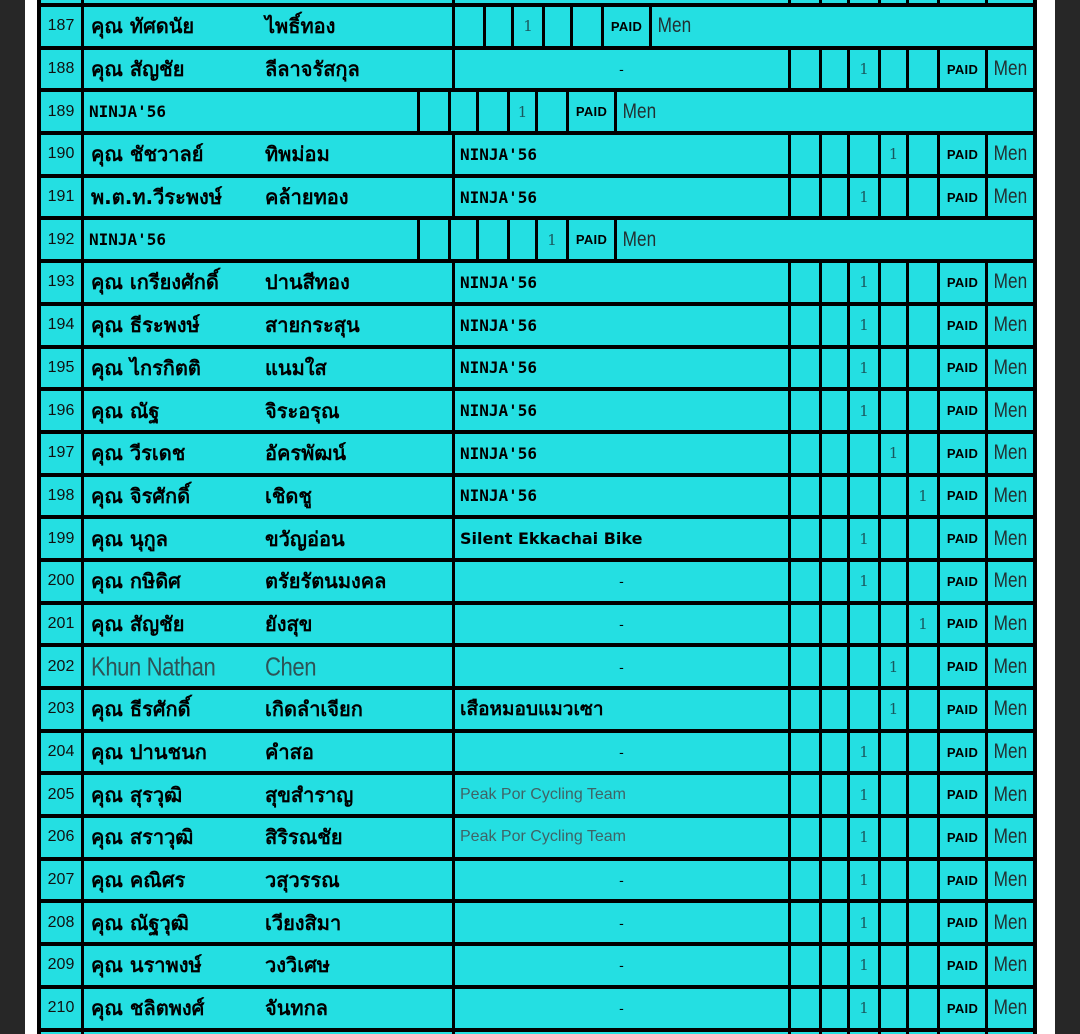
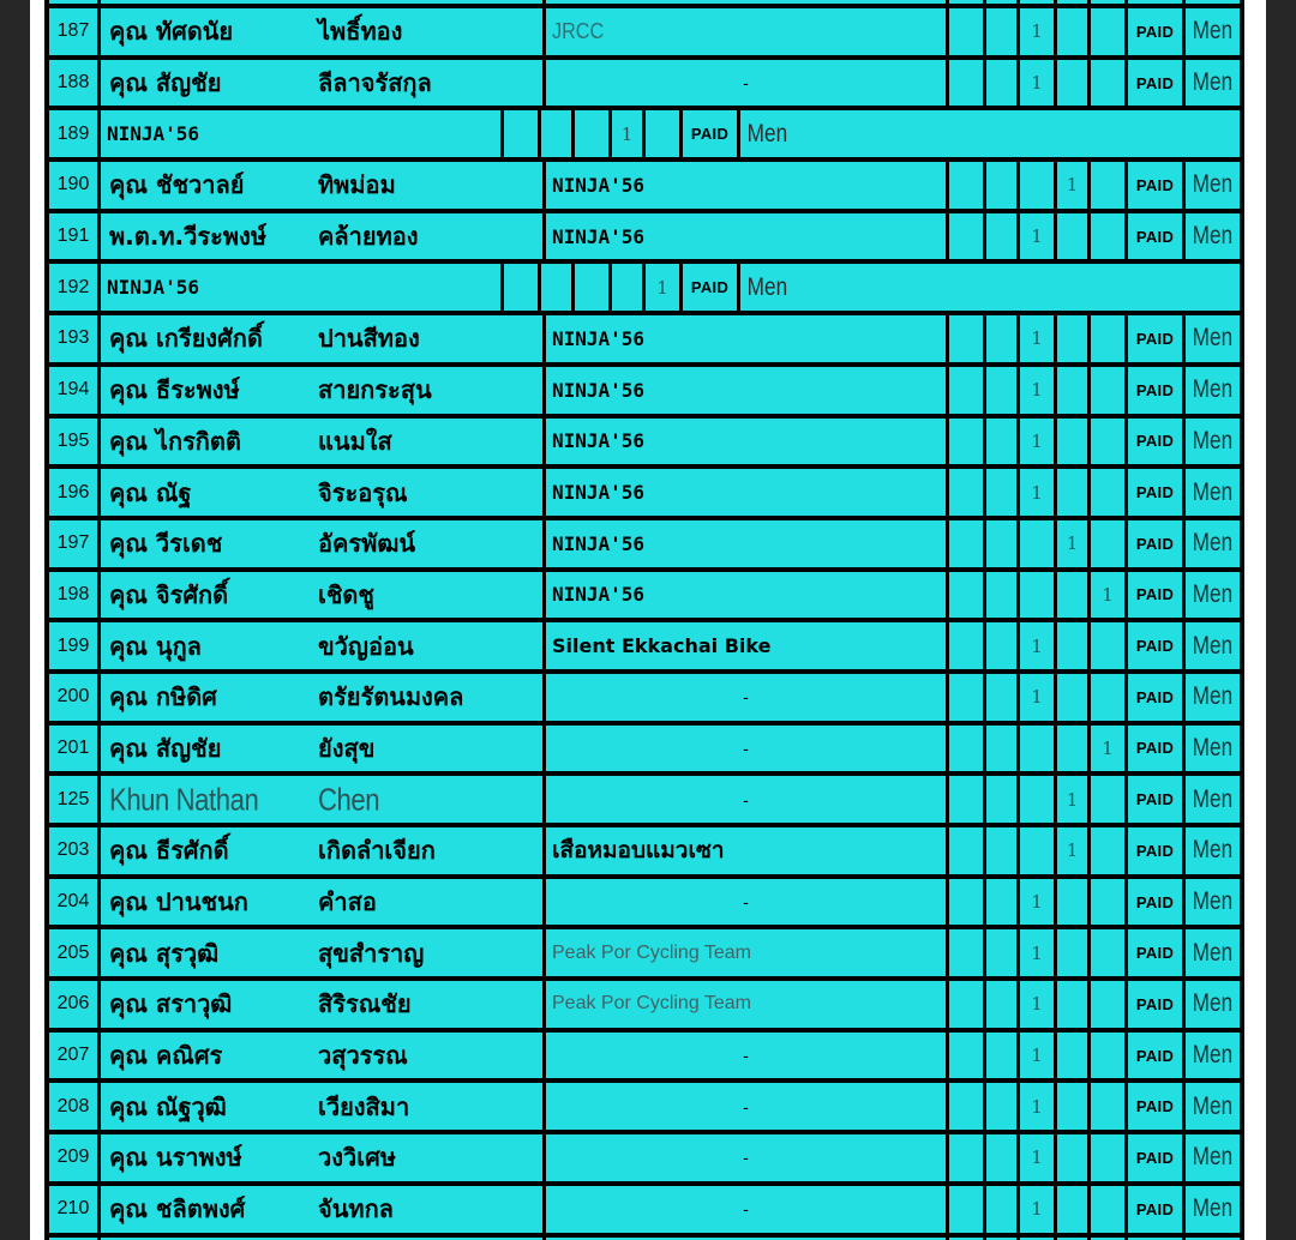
  187
  คุณ ทัศดนัย
  ไพธิ์ทอง
+ JRCC
  1
  PAID
  Men
  188
  คุณ สัญชัย
  ลีลาจรัสกุล
  -
  1
  PAID
  Men
  189
  NINJA'56
  1
  PAID
  Men
  190
  คุณ ชัชวาลย์
  ทิพม่อม
  NINJA'56
  1
  PAID
  Men
  191
  พ.ต.ท.วีระพงษ์
  คล้ายทอง
  NINJA'56
  1
  PAID
  Men
  192
  NINJA'56
  1
  PAID
  Men
  193
  คุณ เกรียงศักดิ์
  ปานสีทอง
  NINJA'56
  1
  PAID
  Men
  194
  คุณ ธีระพงษ์
  สายกระสุน
  NINJA'56
  1
  PAID
  Men
  195
  คุณ ไกรกิตติ
  แนมใส
  NINJA'56
  1
  PAID
  Men
  196
  คุณ ณัฐ
  จิระอรุณ
  NINJA'56
  1
  PAID
  Men
  197
  คุณ วีรเดช
  อัครพัฒน์
  NINJA'56
  1
  PAID
  Men
  198
  คุณ จิรศักดิ์
  เชิดชู
  NINJA'56
  1
  PAID
  Men
  199
  คุณ นุกูล
  ขวัญอ่อน
  Silent Ekkachai Bike
  1
  PAID
  Men
  200
  คุณ กษิดิศ
  ตรัยรัตนมงคล
  -
  1
  PAID
  Men
  201
  คุณ สัญชัย
  ยังสุข
  -
  1
  PAID
  Men
- 202
+ 125
  Khun Nathan
  Chen
  -
  1
  PAID
  Men
  203
  คุณ ธีรศักดิ์
  เกิดลำเจียก
  เสือหมอบแมวเซา
  1
  PAID
  Men
  204
  คุณ ปานชนก
  คำสอ
  -
  1
  PAID
  Men
  205
  คุณ สุรวุฒิ
  สุขสำราญ
  Peak Por Cycling Team
  1
  PAID
  Men
  206
  คุณ สราวุฒิ
  สิริรณชัย
  Peak Por Cycling Team
  1
  PAID
  Men
  207
  คุณ คณิศร
  วสุวรรณ
  -
  1
  PAID
  Men
  208
  คุณ ณัฐวุฒิ
  เวียงสิมา
  -
  1
  PAID
  Men
  209
  คุณ นราพงษ์
  วงวิเศษ
  -
  1
  PAID
  Men
  210
  คุณ ชลิตพงศ์
  จันทกล
  -
  1
  PAID
  Men
